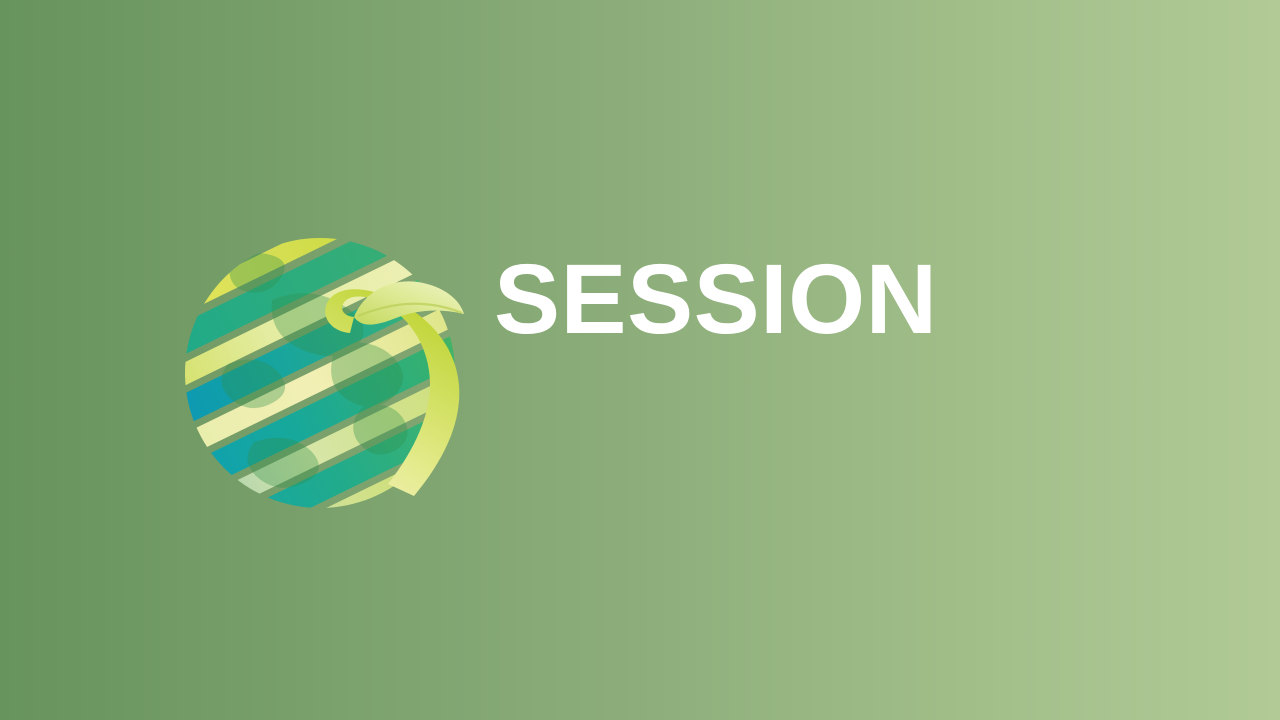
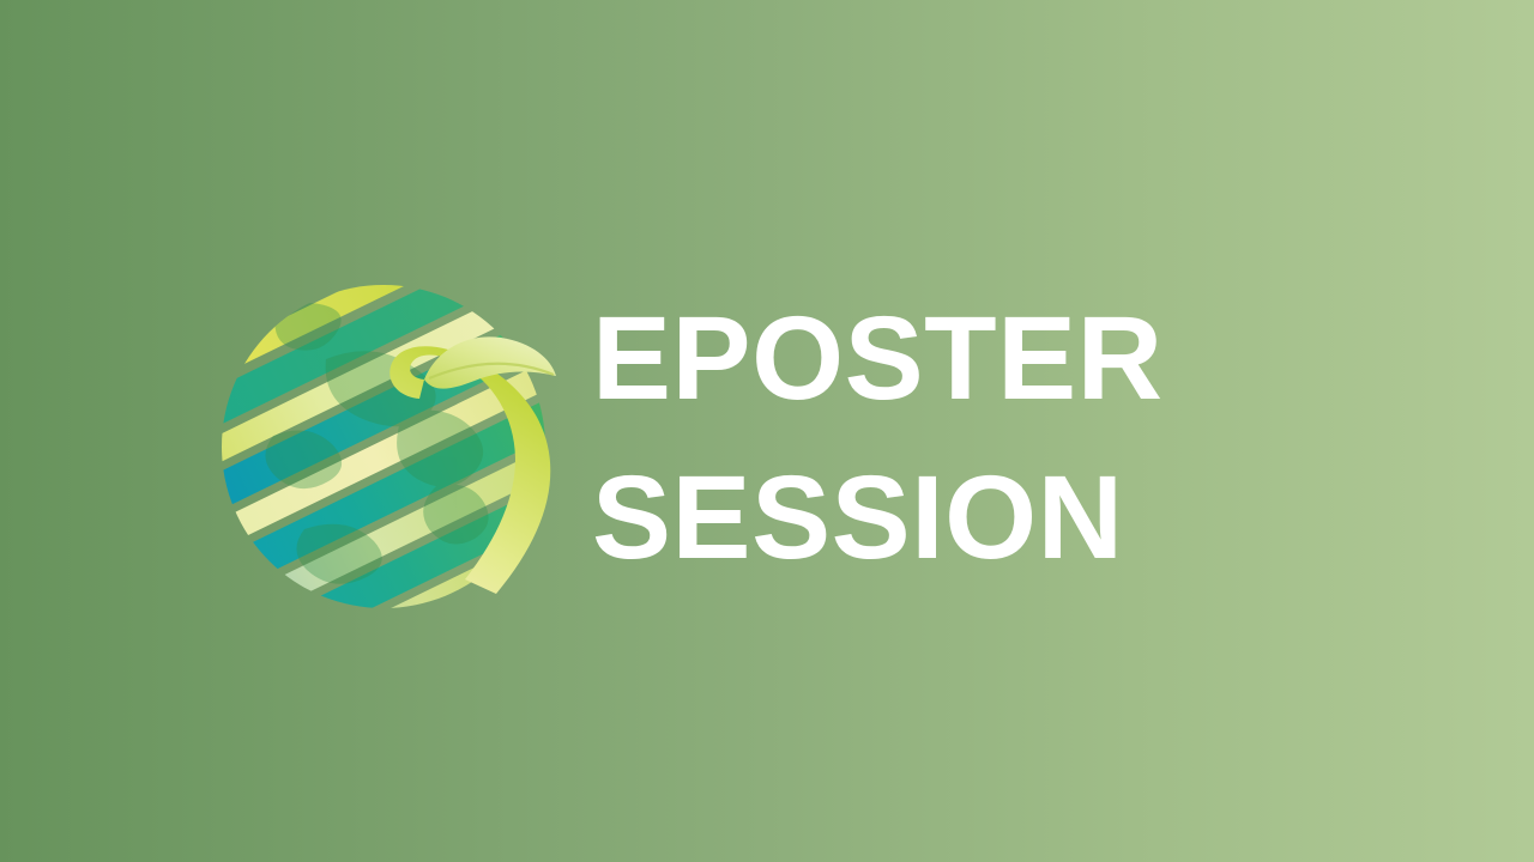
+ EPOSTER
  SESSION
